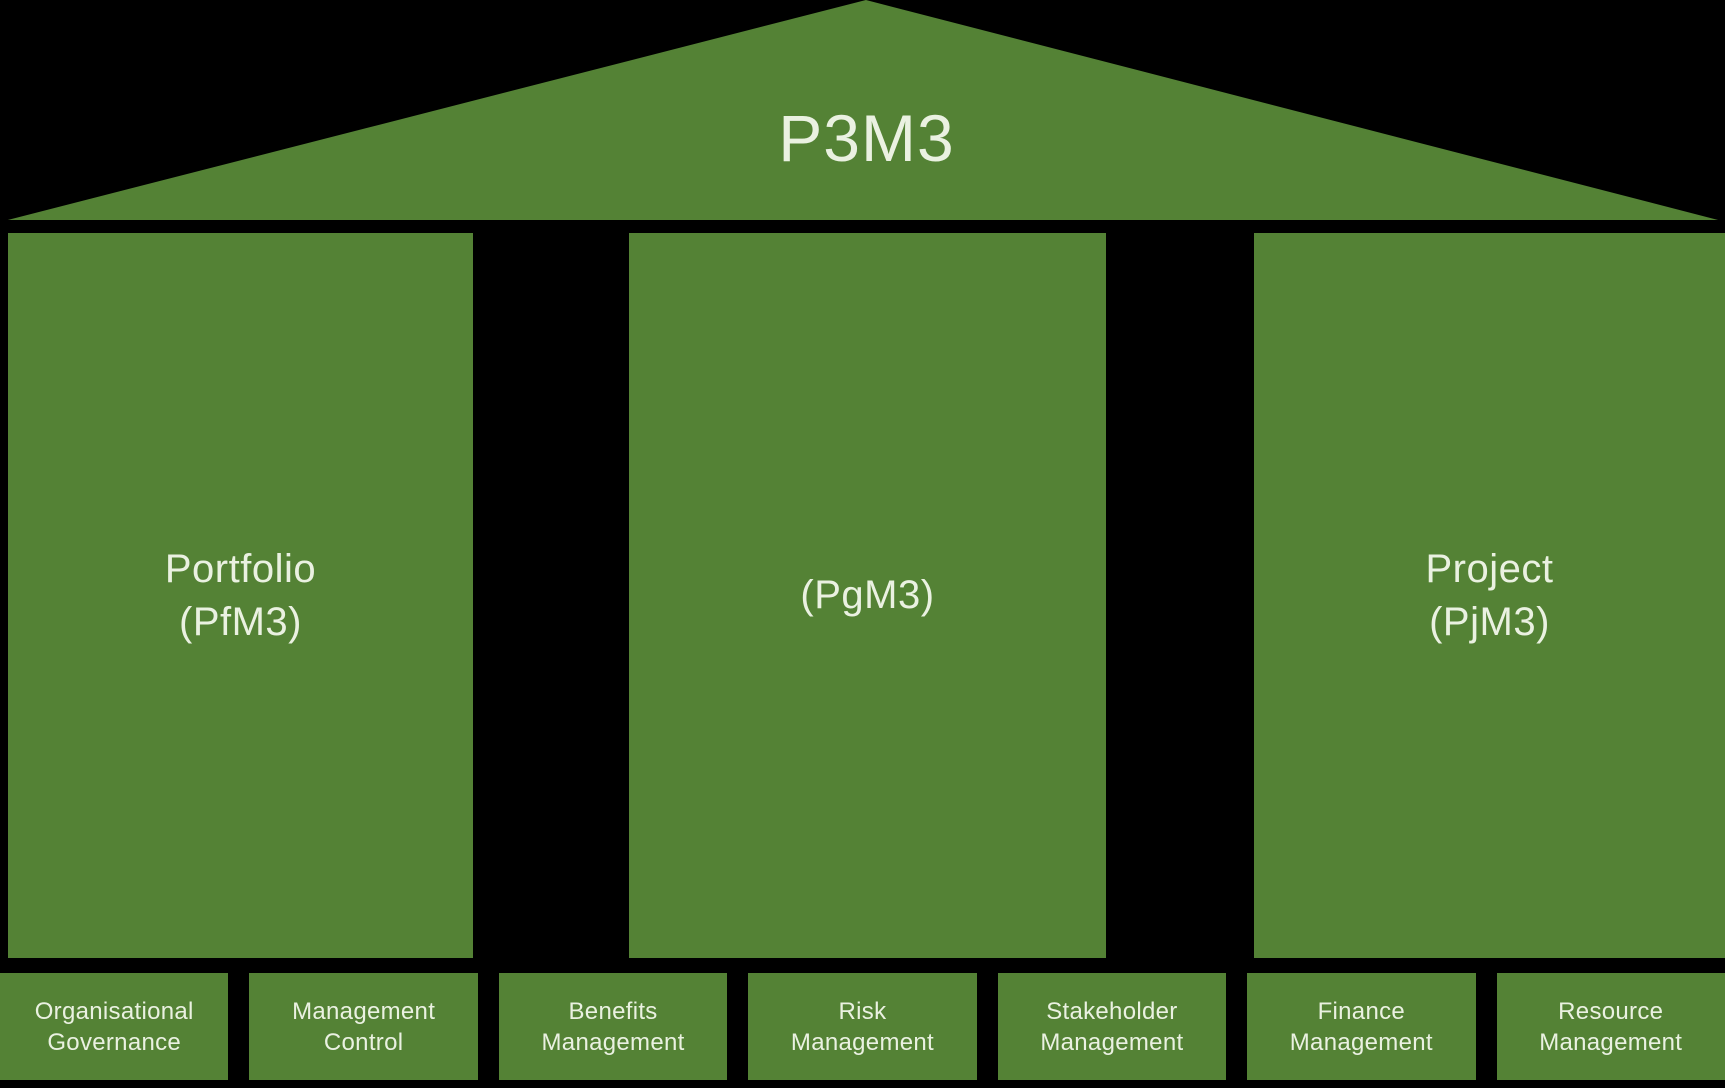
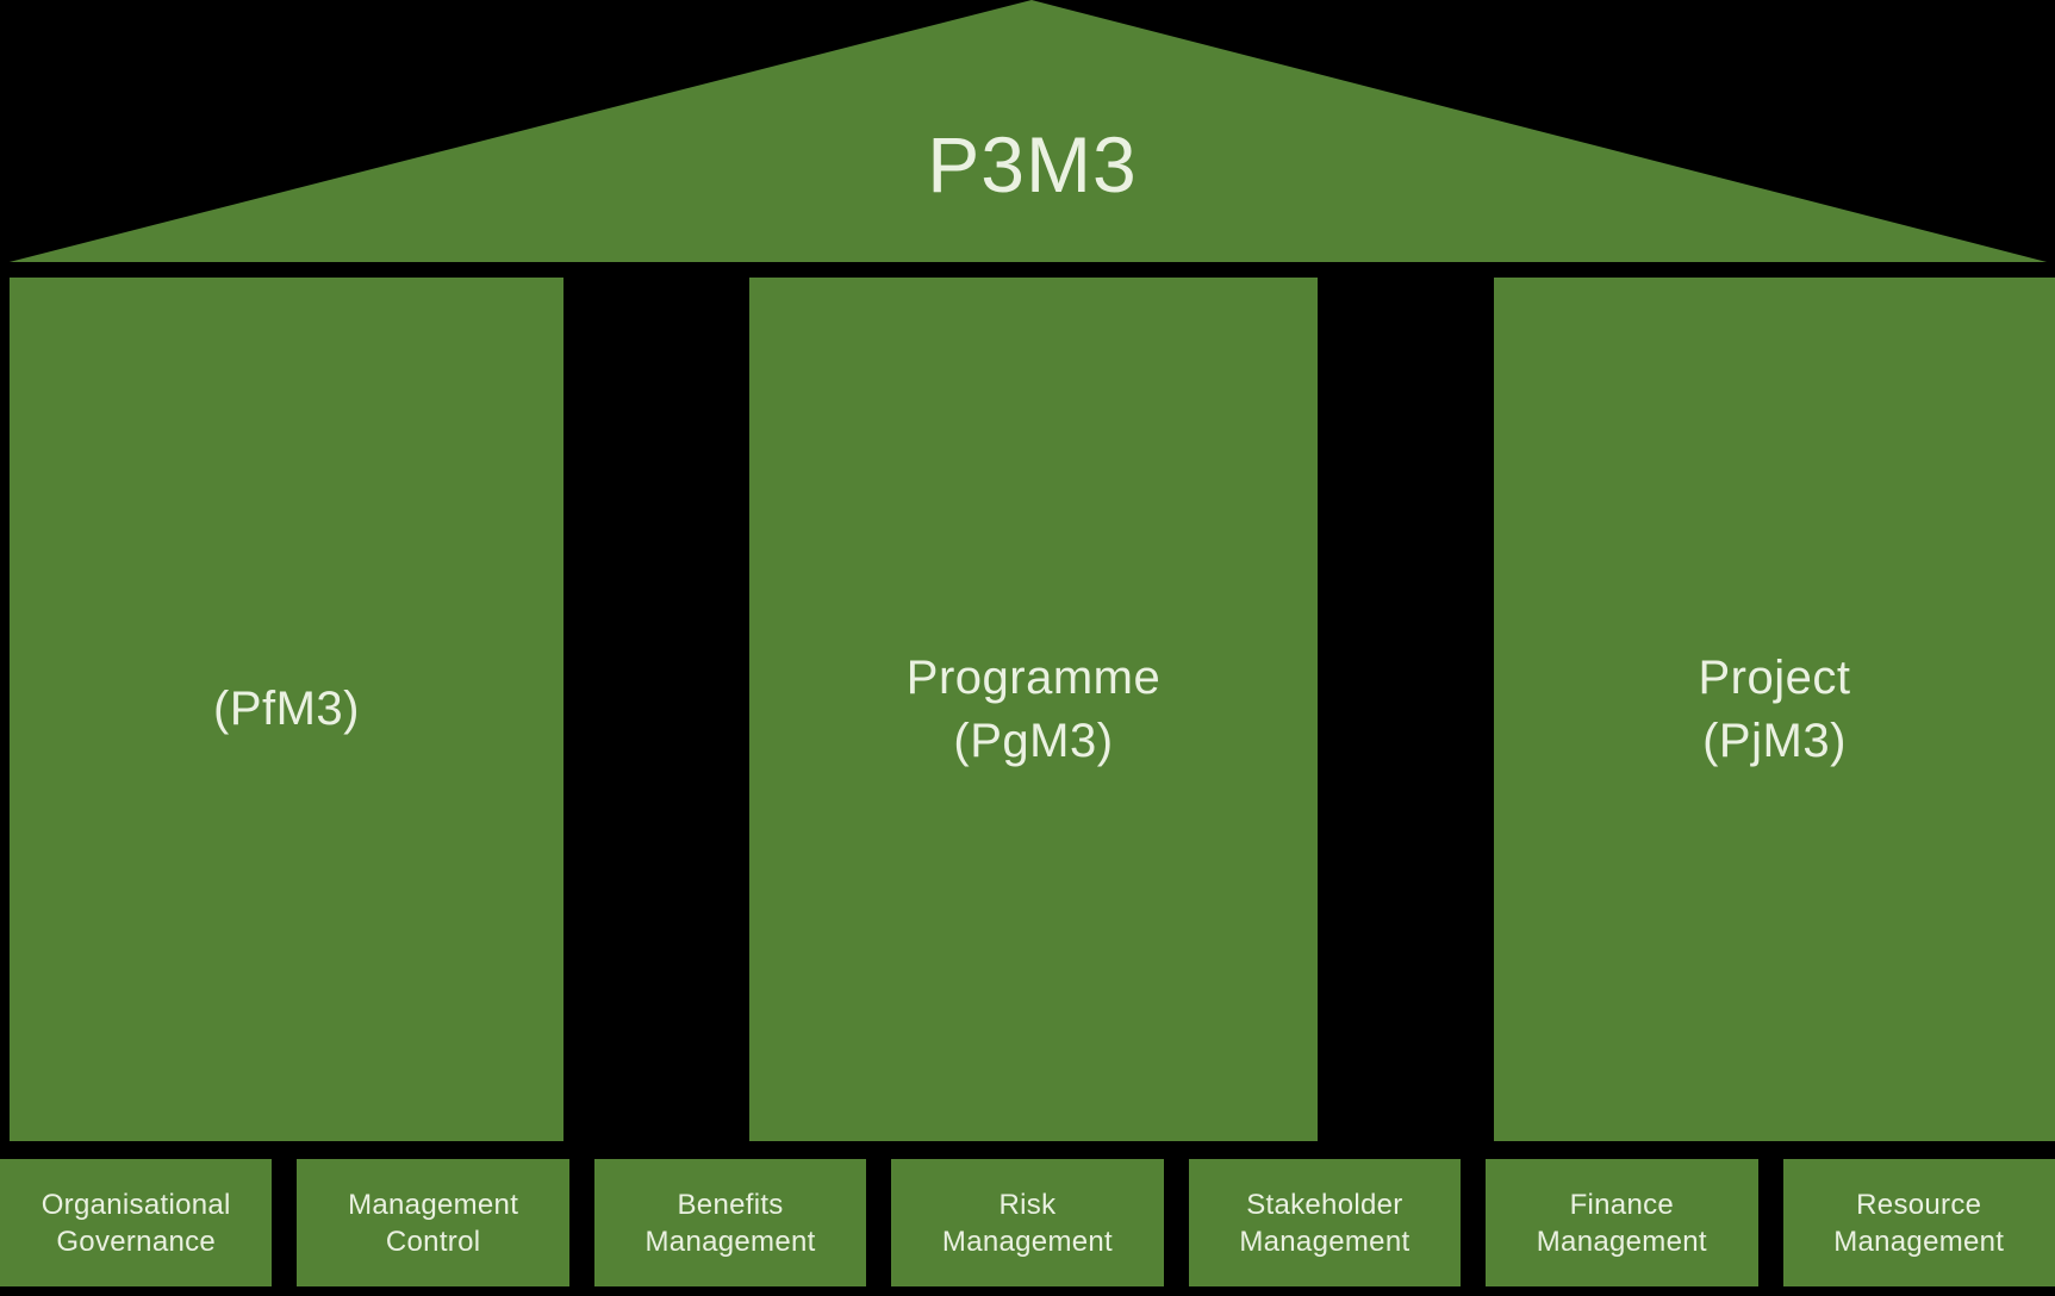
  P3M3
- Portfolio
  (PfM3)
+ Programme
  (PgM3)
  Project
  (PjM3)
  Organisational
  Governance
  Management
  Control
  Benefits
  Management
  Risk
  Management
  Stakeholder
  Management
  Finance
  Management
  Resource
  Management
